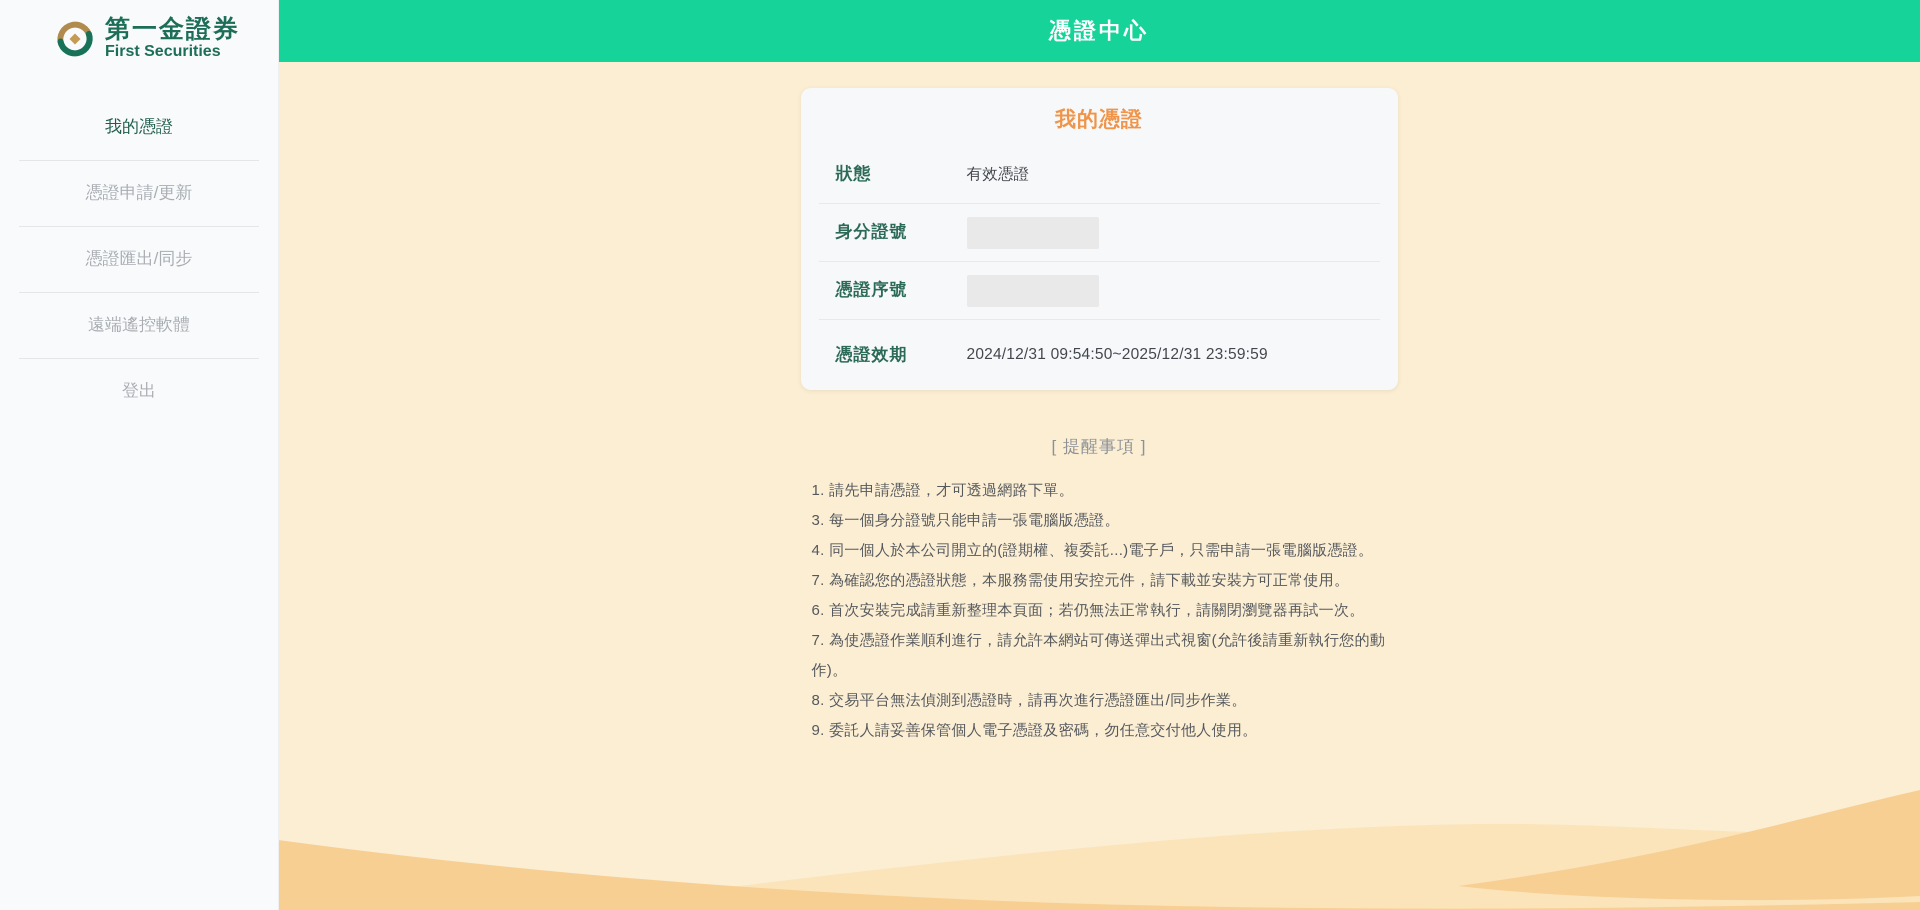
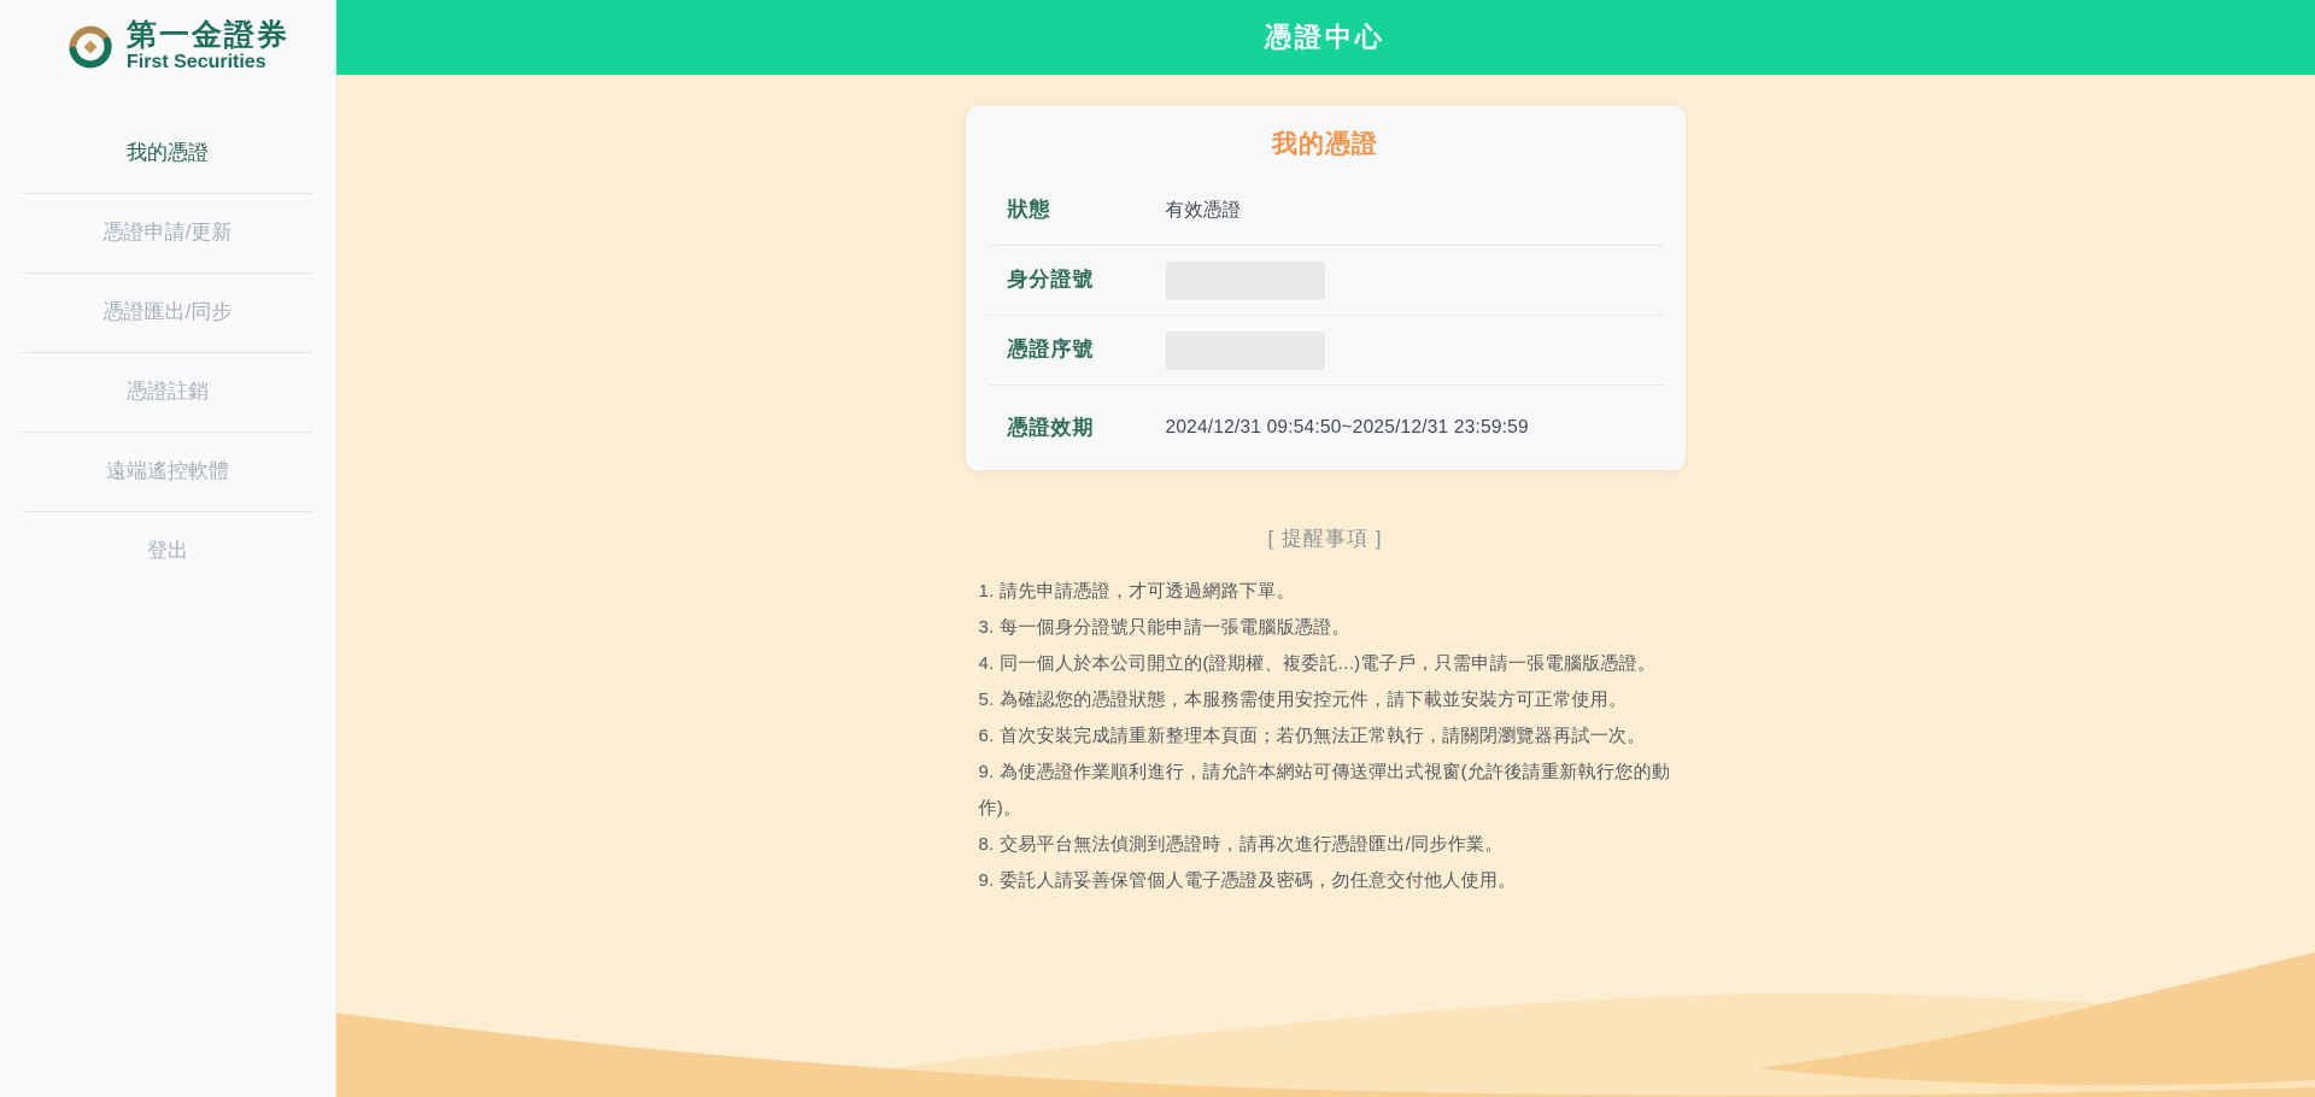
  第一金證券
  First Securities
  我的憑證
  憑證申請/更新
  憑證匯出/同步
+ 憑證註銷
  遠端遙控軟體
  登出
  憑證中心
  我的憑證
  狀態
  有效憑證
  身分證號
  憑證序號
  憑證效期
  2024/12/31 09:54:50~2025/12/31 23:59:59
  [ 提醒事項 ]
  1. 請先申請憑證，才可透過網路下單。
  3. 每一個身分證號只能申請一張電腦版憑證。
  4. 同一個人於本公司開立的(證期權、複委託...)電子戶，只需申請一張電腦版憑證。
- 7. 為確認您的憑證狀態，本服務需使用安控元件，請下載並安裝方可正常使用。
+ 5. 為確認您的憑證狀態，本服務需使用安控元件，請下載並安裝方可正常使用。
  6. 首次安裝完成請重新整理本頁面；若仍無法正常執行，請關閉瀏覽器再試一次。
- 7. 為使憑證作業順利進行，請允許本網站可傳送彈出式視窗(允許後請重新執行您的動作)。
+ 9. 為使憑證作業順利進行，請允許本網站可傳送彈出式視窗(允許後請重新執行您的動作)。
  8. 交易平台無法偵測到憑證時，請再次進行憑證匯出/同步作業。
  9. 委託人請妥善保管個人電子憑證及密碼，勿任意交付他人使用。
